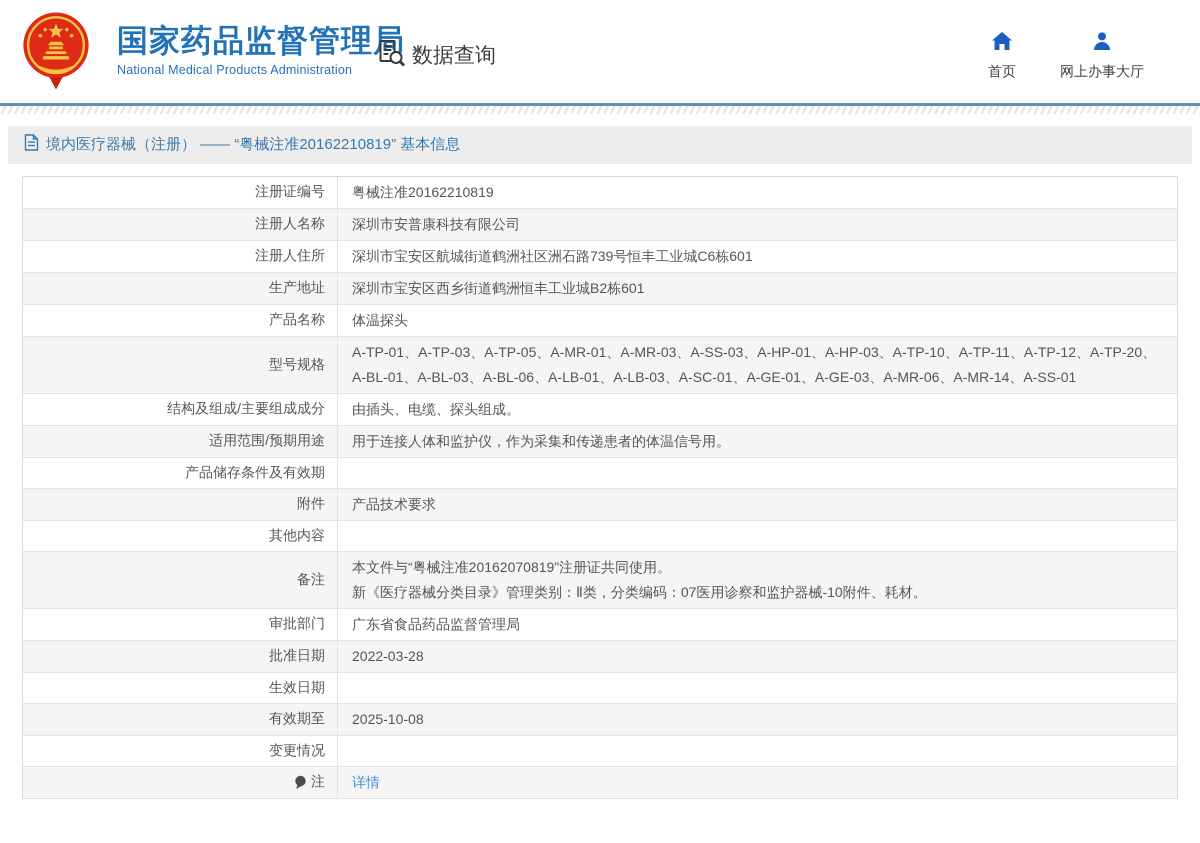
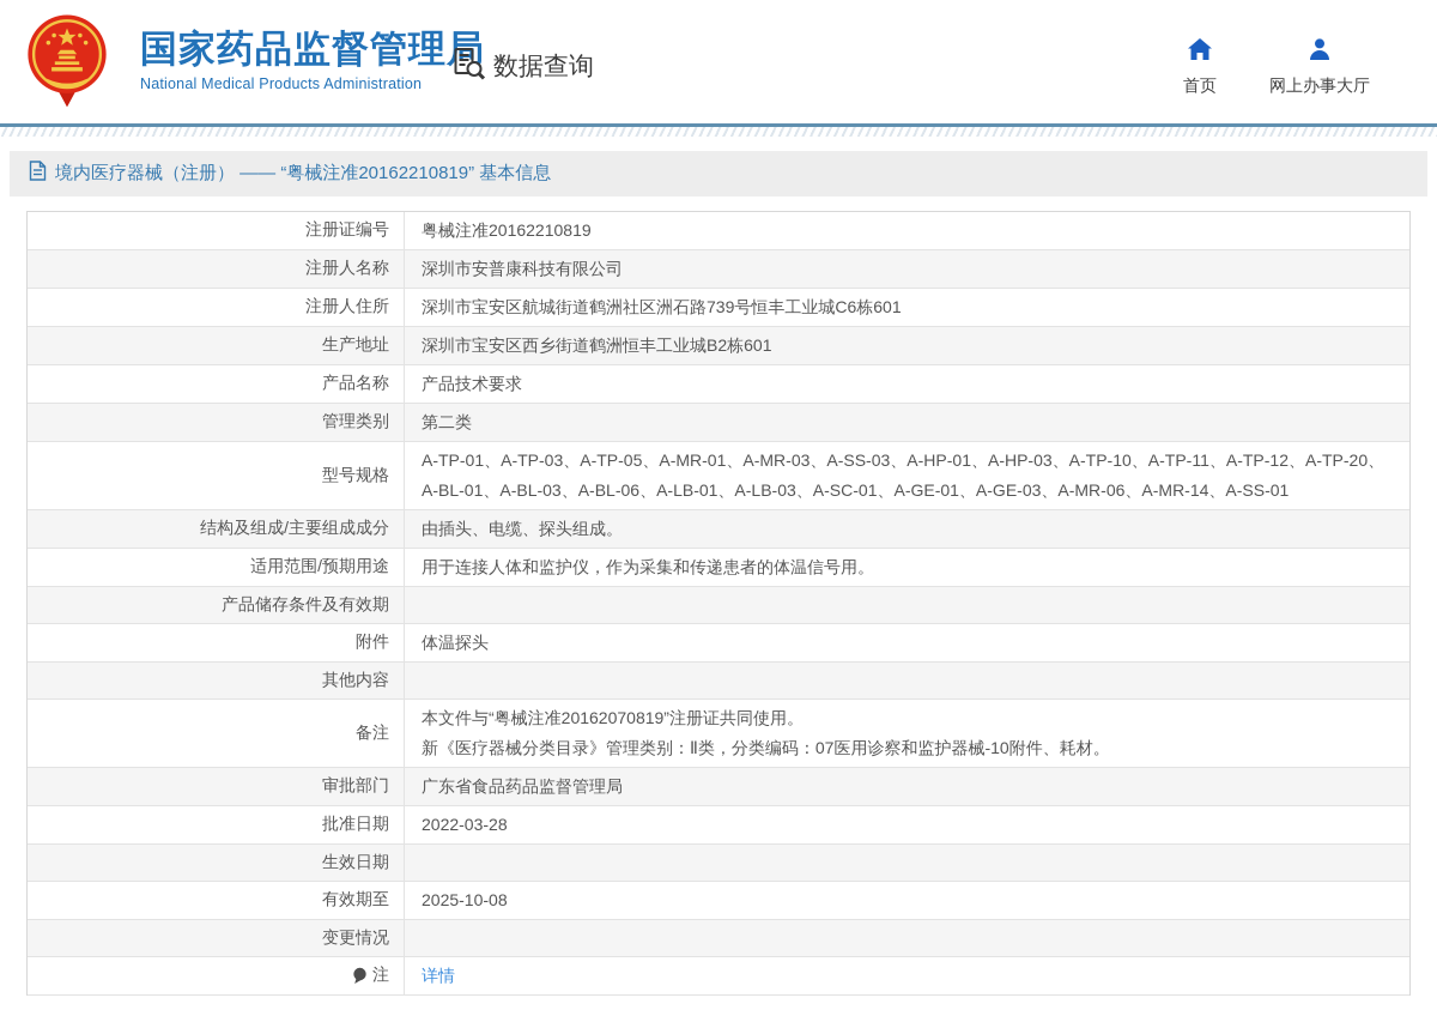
  国家药品监督管理
  National Medical Products Administration
  数据查询
  首页
  网上办事大厅
  境内医疗器械（注册） —— “粤械注准20162210819” 基本信息
  注册证编号
  粤械注准20162210819
  注册人名称
  深圳市安普康科技有限公司
  注册人住所
  深圳市宝安区航城街道鹤洲社区洲石路739号恒丰工业城C6栋601
  生产地址
  深圳市宝安区西乡街道鹤洲恒丰工业城B2栋601
  产品名称
- 体温探头
+ 产品技术要求
+ 管理类别
+ 第二类
  型号规格
  A-TP-01、A-TP-03、A-TP-05、A-MR-01、A-MR-03、A-SS-03、A-HP-01、A-HP-03、A-TP-10、A-TP-11、A-TP-12、A-TP-20、A-BL-01、A-BL-03、A-BL-06、A-LB-01、A-LB-03、A-SC-01、A-GE-01、A-GE-03、A-MR-06、A-MR-14、A-SS-01
  结构及组成/主要组成成分
  由插头、电缆、探头组成。
  适用范围/预期用途
  用于连接人体和监护仪，作为采集和传递患者的体温信号用。
  产品储存条件及有效期
  附件
- 产品技术要求
+ 体温探头
  其他内容
  备注
  本文件与“粤械注准20162070819”注册证共同使用。
  新《医疗器械分类目录》管理类别：Ⅱ类，分类编码：07医用诊察和监护器械-10附件、耗材。
  审批部门
  广东省食品药品监督管理局
  批准日期
  2022-03-28
  生效日期
  有效期至
  2025-10-08
  变更情况
  注
  详情
